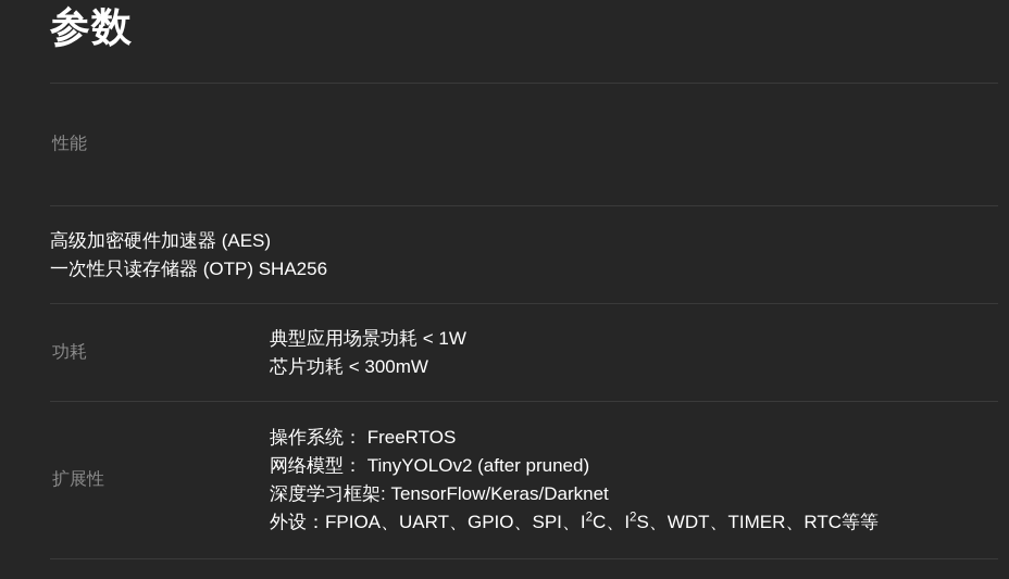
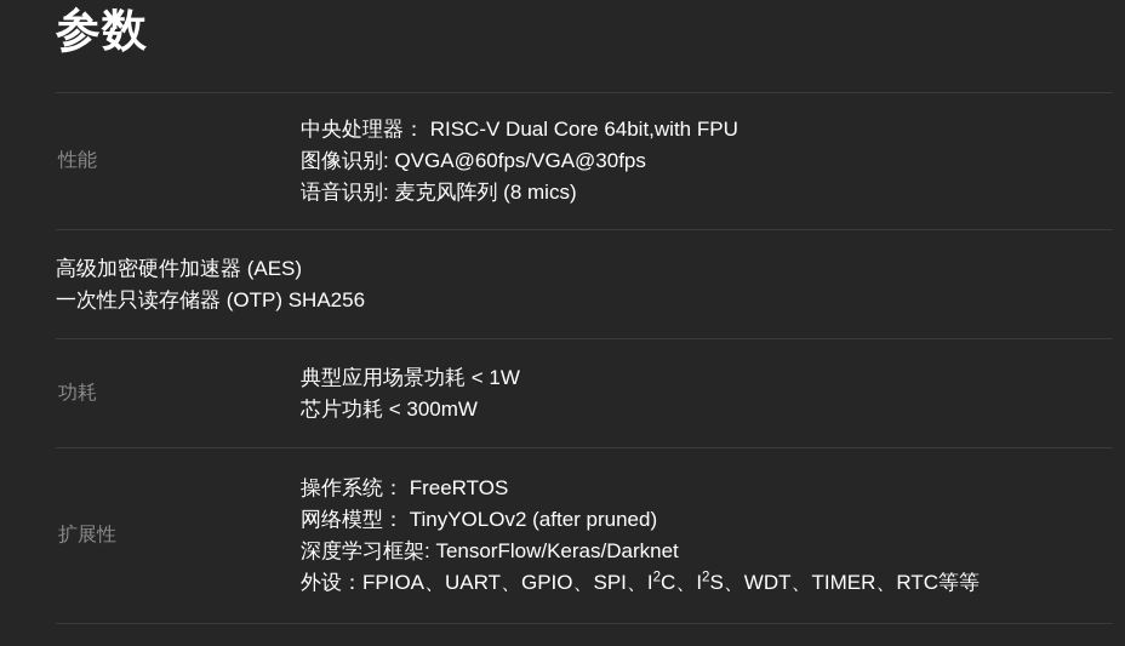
  参数
  性能
+ 中央处理器： RISC-V Dual Core 64bit,with FPU
+ 图像识别: QVGA@60fps/VGA@30fps
+ 语音识别: 麦克风阵列 (8 mics)
  高级加密硬件加速器 (AES)
  一次性只读存储器 (OTP) SHA256
  功耗
  典型应用场景功耗 < 1W
  芯片功耗 < 300mW
  扩展性
  操作系统： FreeRTOS
  网络模型： TinyYOLOv2 (after pruned)
  深度学习框架: TensorFlow/Keras/Darknet
  外设：FPIOA、UART、GPIO、SPI、I2C、I2S、WDT、TIMER、RTC等等
